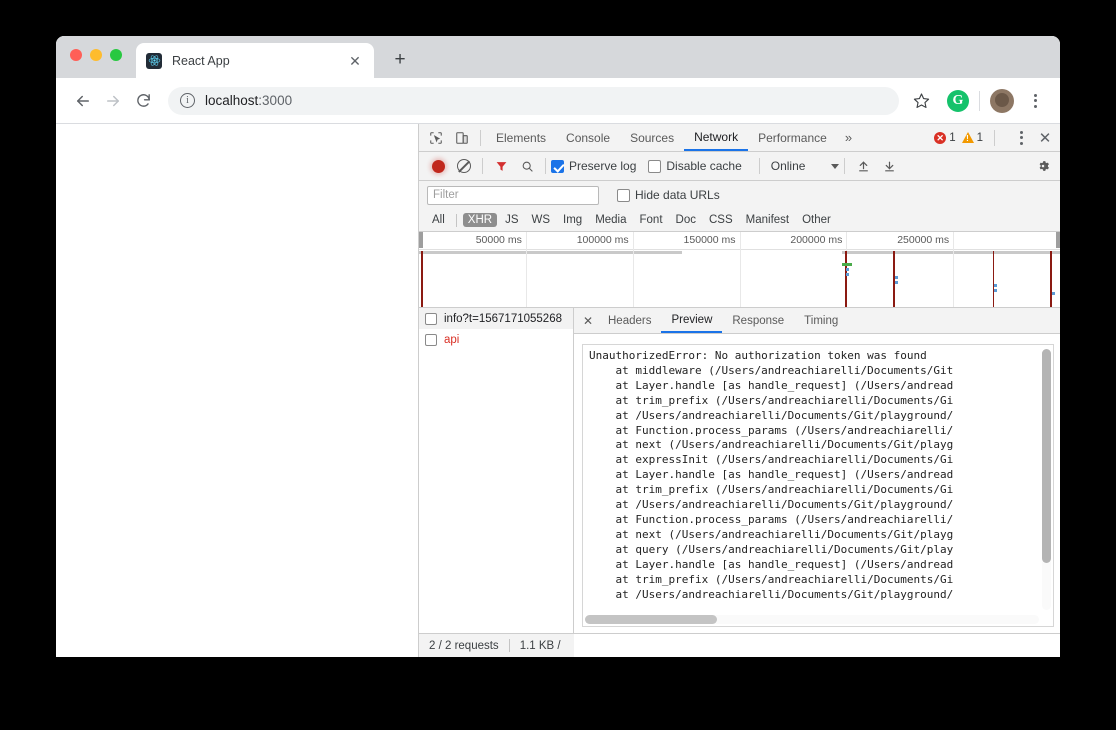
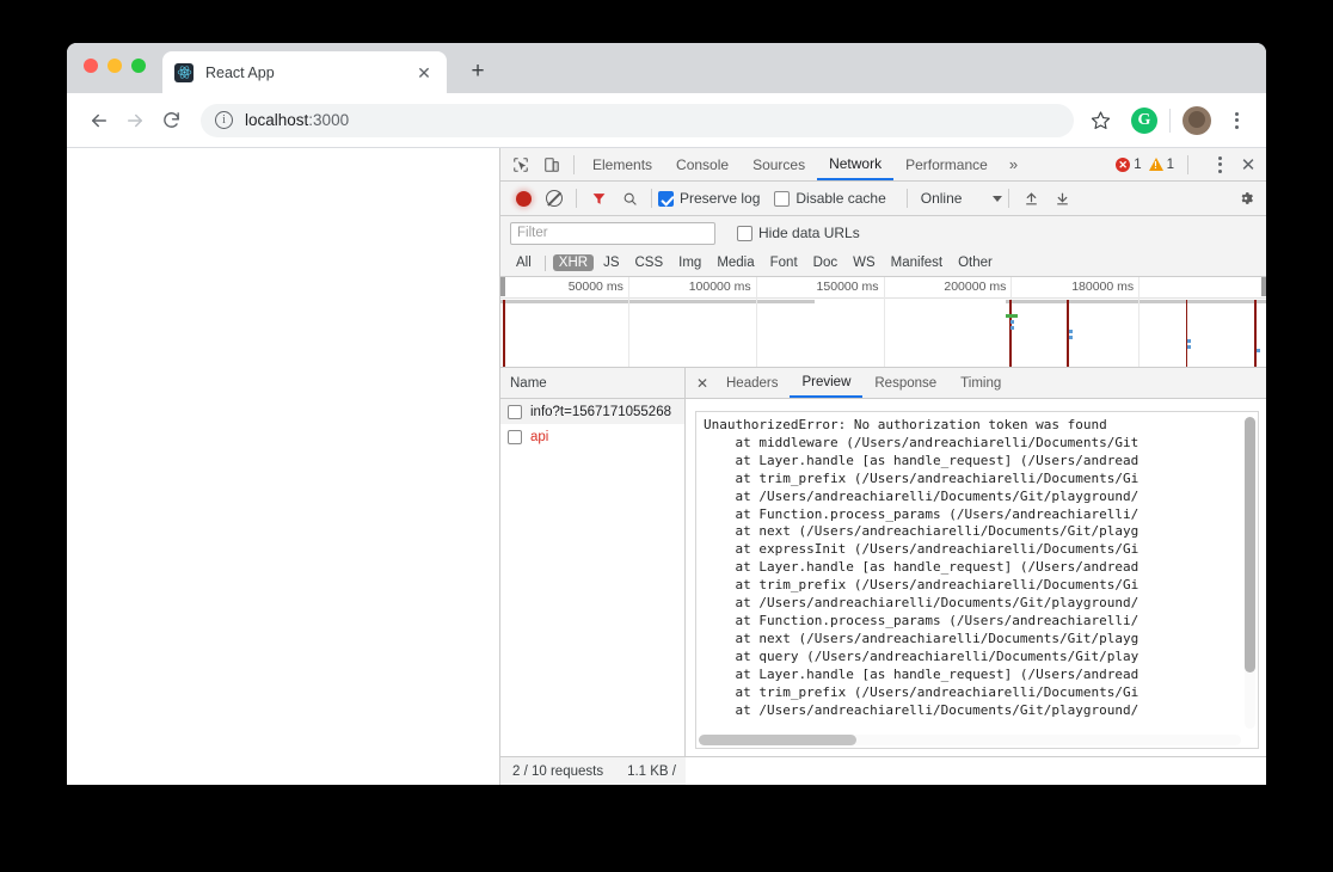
  React App
  ✕
  +
  i
  localhost:3000
  G
  Elements
  Console
  Sources
  Network
  Performance
  »
  ✕
  1
  1
  ✕
  Preserve log
  Disable cache
  Online
  Filter
  Hide data URLs
  All
  XHR
  JS
- WS
+ CSS
  Img
  Media
  Font
  Doc
- CSS
+ WS
  Manifest
  Other
  50000 ms
  100000 ms
  150000 ms
  200000 ms
- 250000 ms
+ 180000 ms
+ Name
  info?t=1567171055268
  api
  ✕
  Headers
  Preview
  Response
  Timing
  UnauthorizedError: No authorization token was found
  at middleware (/Users/andreachiarelli/Documents/Git
  at Layer.handle [as handle_request] (/Users/andread
  at trim_prefix (/Users/andreachiarelli/Documents/Gi
  at /Users/andreachiarelli/Documents/Git/playground/
  at Function.process_params (/Users/andreachiarelli/
  at next (/Users/andreachiarelli/Documents/Git/playg
  at expressInit (/Users/andreachiarelli/Documents/Gi
  at Layer.handle [as handle_request] (/Users/andread
  at trim_prefix (/Users/andreachiarelli/Documents/Gi
  at /Users/andreachiarelli/Documents/Git/playground/
  at Function.process_params (/Users/andreachiarelli/
  at next (/Users/andreachiarelli/Documents/Git/playg
  at query (/Users/andreachiarelli/Documents/Git/play
  at Layer.handle [as handle_request] (/Users/andread
  at trim_prefix (/Users/andreachiarelli/Documents/Gi
  at /Users/andreachiarelli/Documents/Git/playground/
- 2 / 2 requests
+ 2 / 10 requests
  1.1 KB /
